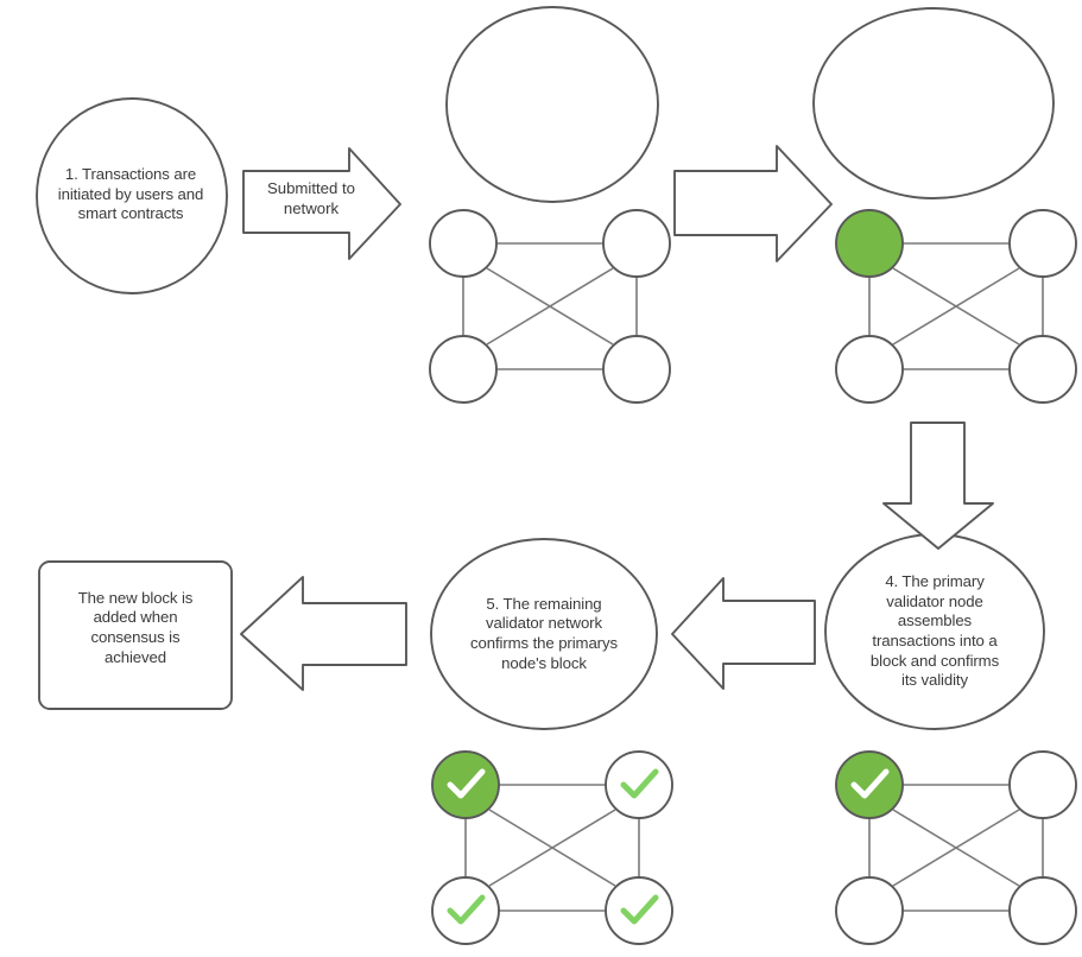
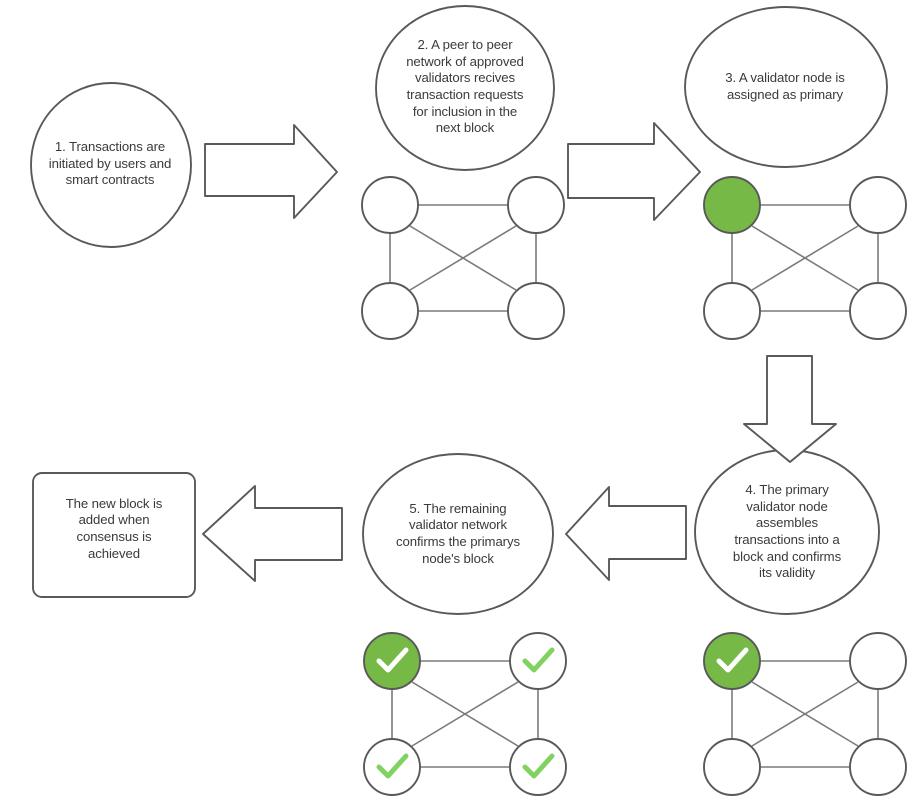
  1. Transactions are
  initiated by users and
  smart contracts
+ 2. A peer to peer
+ network of approved
+ validators recives
+ transaction requests
+ for inclusion in the
+ next block
+ 3. A validator node is
+ assigned as primary
  4. The primary
  validator node
  assembles
  transactions into a
  block and confirms
  its validity
  5. The remaining
  validator network
  confirms the primarys
  node's block
  The new block is
  added when
  consensus is
  achieved
- Submitted to
- network
